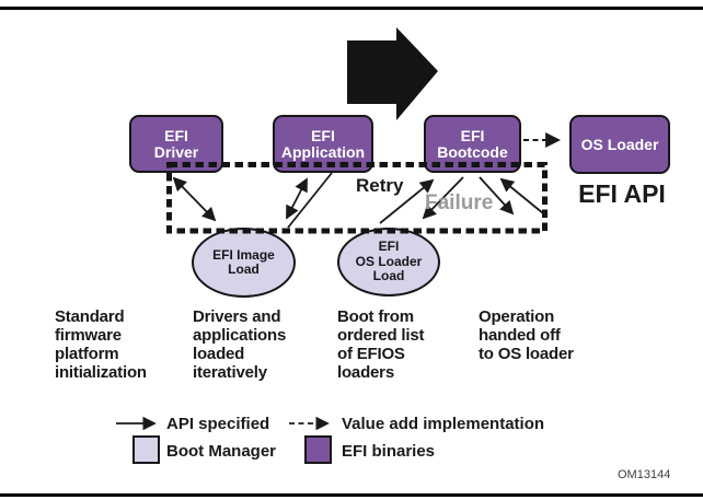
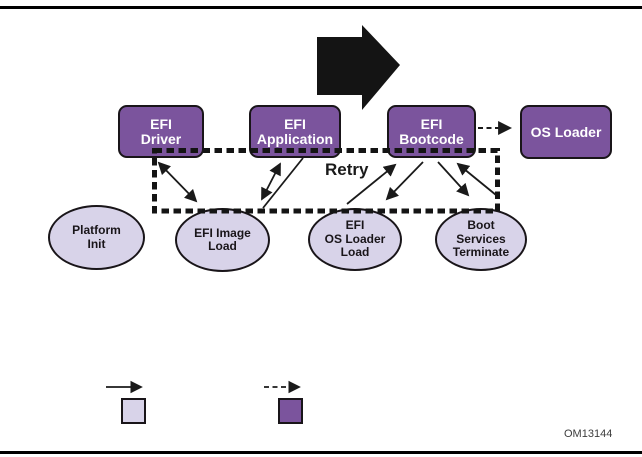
  EFI
  Driver
  EFI
  Application
  EFI
  Bootcode
  OS Loader
+ Platform
+ Init
  EFI Image
  Load
  EFI
  OS Loader
  Load
+ Boot
+ Services
+ Terminate
  Retry
- Failure
- EFI API
- Standard
- firmware
- platform
- initialization
- Drivers and
- applications
- loaded
- iteratively
- Boot from
- ordered list
- of EFIOS
- loaders
- Operation
- handed off
- to OS loader
- API specified
- Value add implementation
- Boot Manager
- EFI binaries
  OM13144
